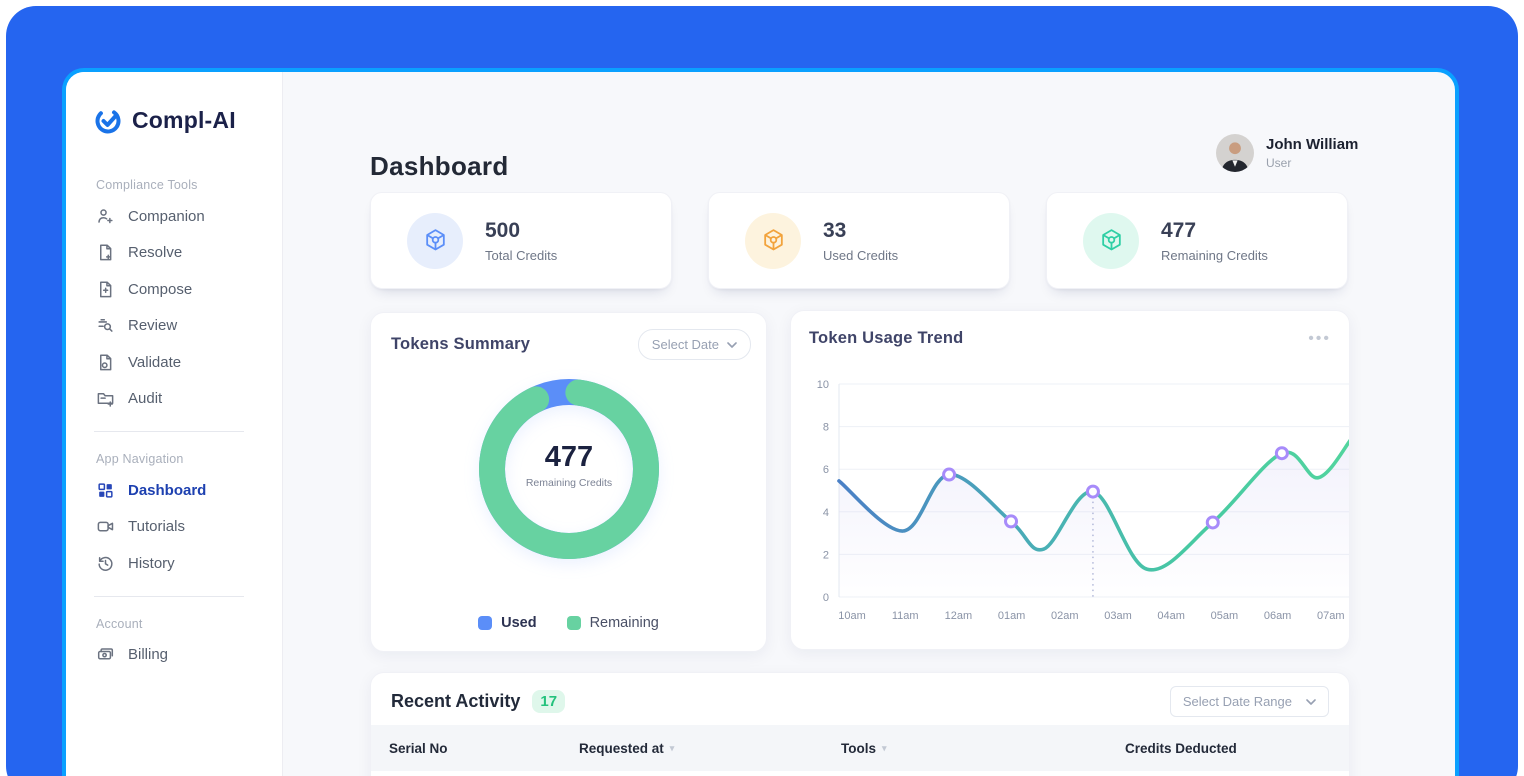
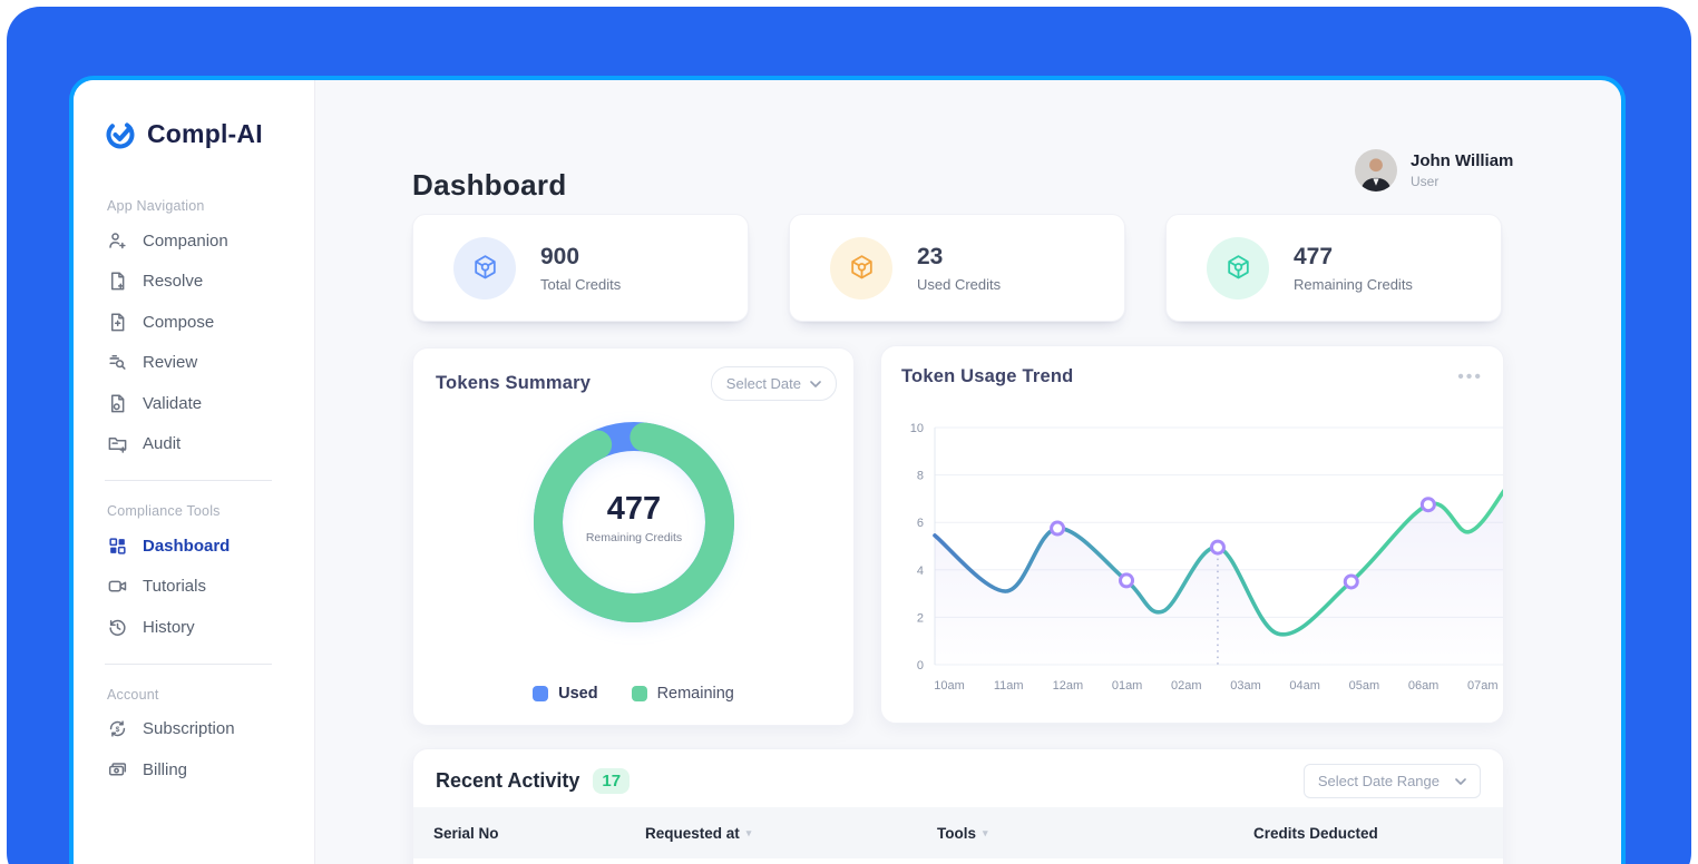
  Compl-AI
- Compliance Tools
+ App Navigation
  Companion
  Resolve
  Compose
  Review
  Validate
  Audit
- App Navigation
+ Compliance Tools
  Dashboard
  Tutorials
  History
  Account
+ Subscription
  Billing
  Dashboard
  John William
  User
- 500
+ 900
  Total Credits
- 33
+ 23
  Used Credits
  477
  Remaining Credits
  Tokens Summary
  Select Date
  477
  Remaining Credits
  Used
  Remaining
  Token Usage Trend
  •••
  0
  2
  4
  6
  8
  10
  10am
  11am
  12am
  01am
  02am
  03am
  04am
  05am
  06am
  07am
  Recent Activity
  17
  Select Date Range
  Serial No
  Requested at
  ▾
  Tools
  ▾
  Credits Deducted
